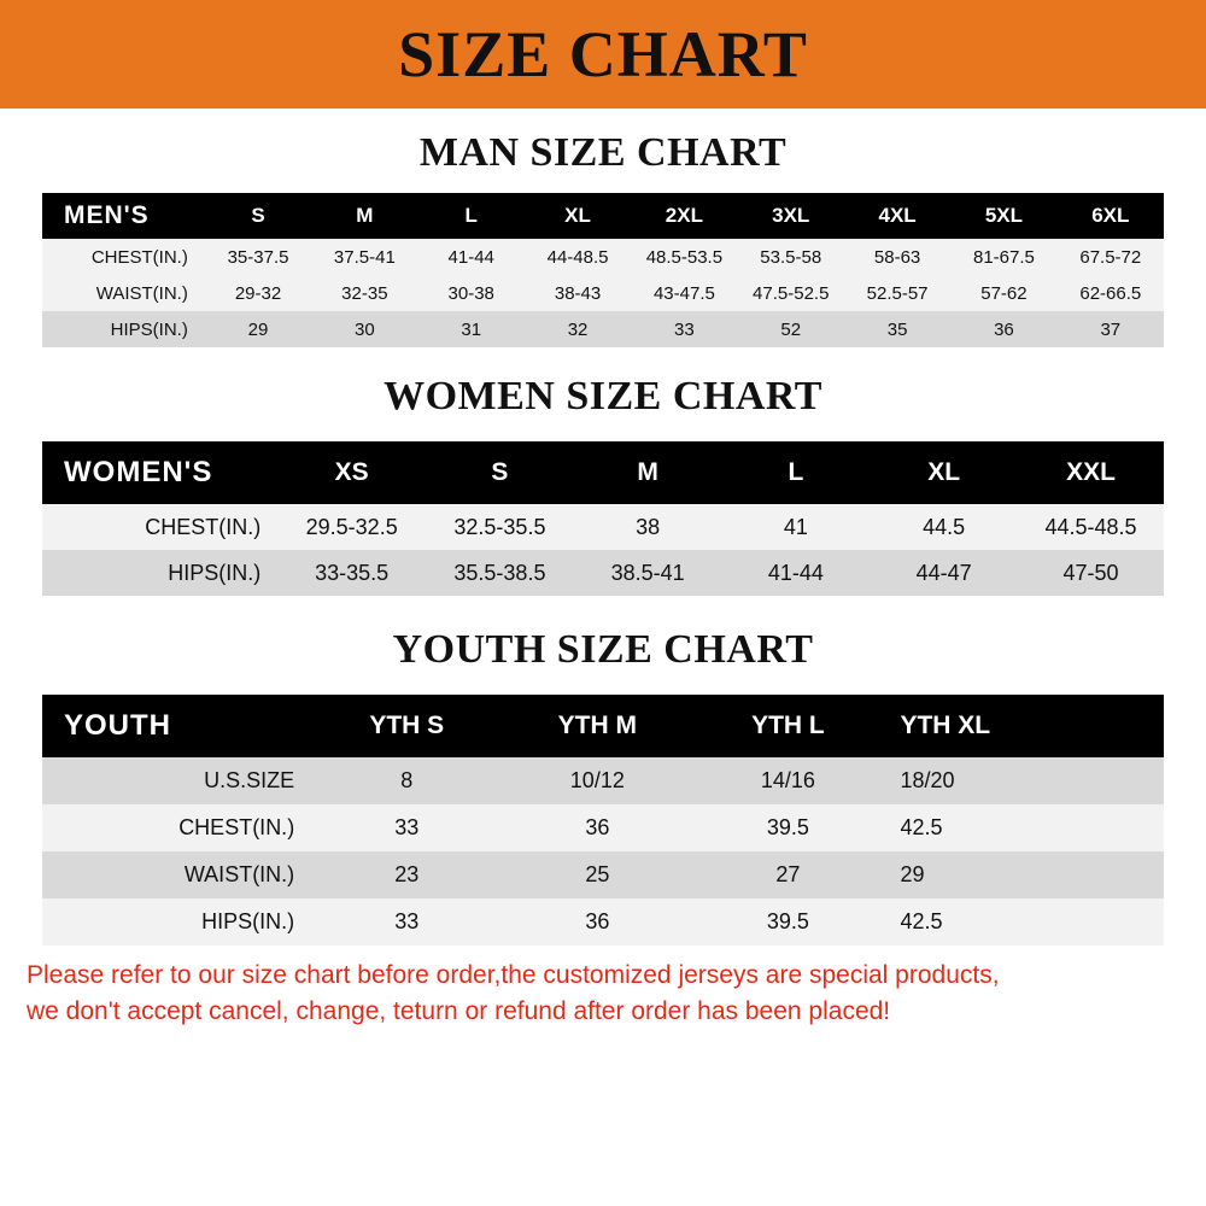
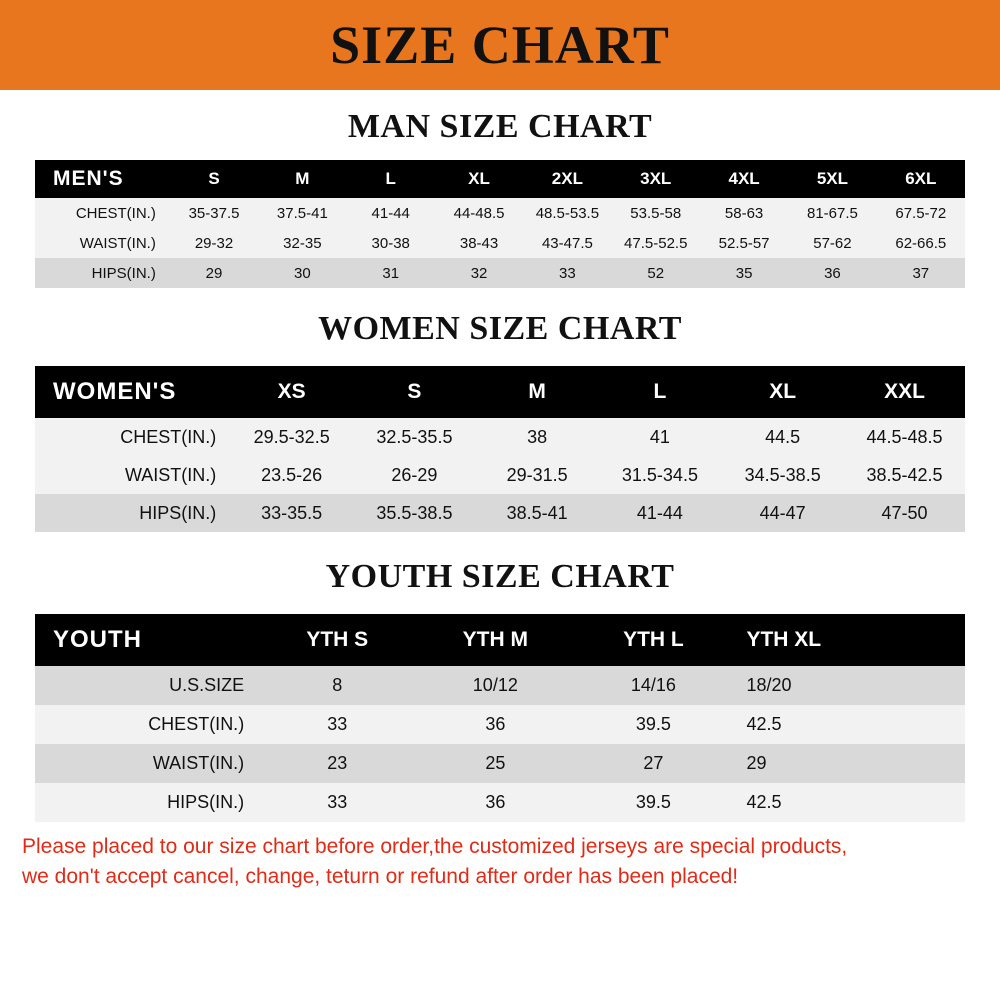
  SIZE CHART
  MAN SIZE CHART
  MEN'S	S	M	L	XL	2XL	3XL	4XL	5XL	6XL
  CHEST(IN.)	35-37.5	37.5-41	41-44	44-48.5	48.5-53.5	53.5-58	58-63	81-67.5	67.5-72
  WAIST(IN.)	29-32	32-35	30-38	38-43	43-47.5	47.5-52.5	52.5-57	57-62	62-66.5
  HIPS(IN.)	29	30	31	32	33	52	35	36	37
  WOMEN SIZE CHART
  WOMEN'S	XS	S	M	L	XL	XXL
  CHEST(IN.)	29.5-32.5	32.5-35.5	38	41	44.5	44.5-48.5
+ WAIST(IN.)	23.5-26	26-29	29-31.5	31.5-34.5	34.5-38.5	38.5-42.5
  HIPS(IN.)	33-35.5	35.5-38.5	38.5-41	41-44	44-47	47-50
  YOUTH SIZE CHART
  YOUTH	YTH S	YTH M	YTH L	YTH XL
  U.S.SIZE	8	10/12	14/16	18/20
  CHEST(IN.)	33	36	39.5	42.5
  WAIST(IN.)	23	25	27	29
  HIPS(IN.)	33	36	39.5	42.5
- Please refer to our size chart before order,the customized jerseys are special products,
+ Please placed to our size chart before order,the customized jerseys are special products,
  we don't accept cancel, change, teturn or refund after order has been placed!
